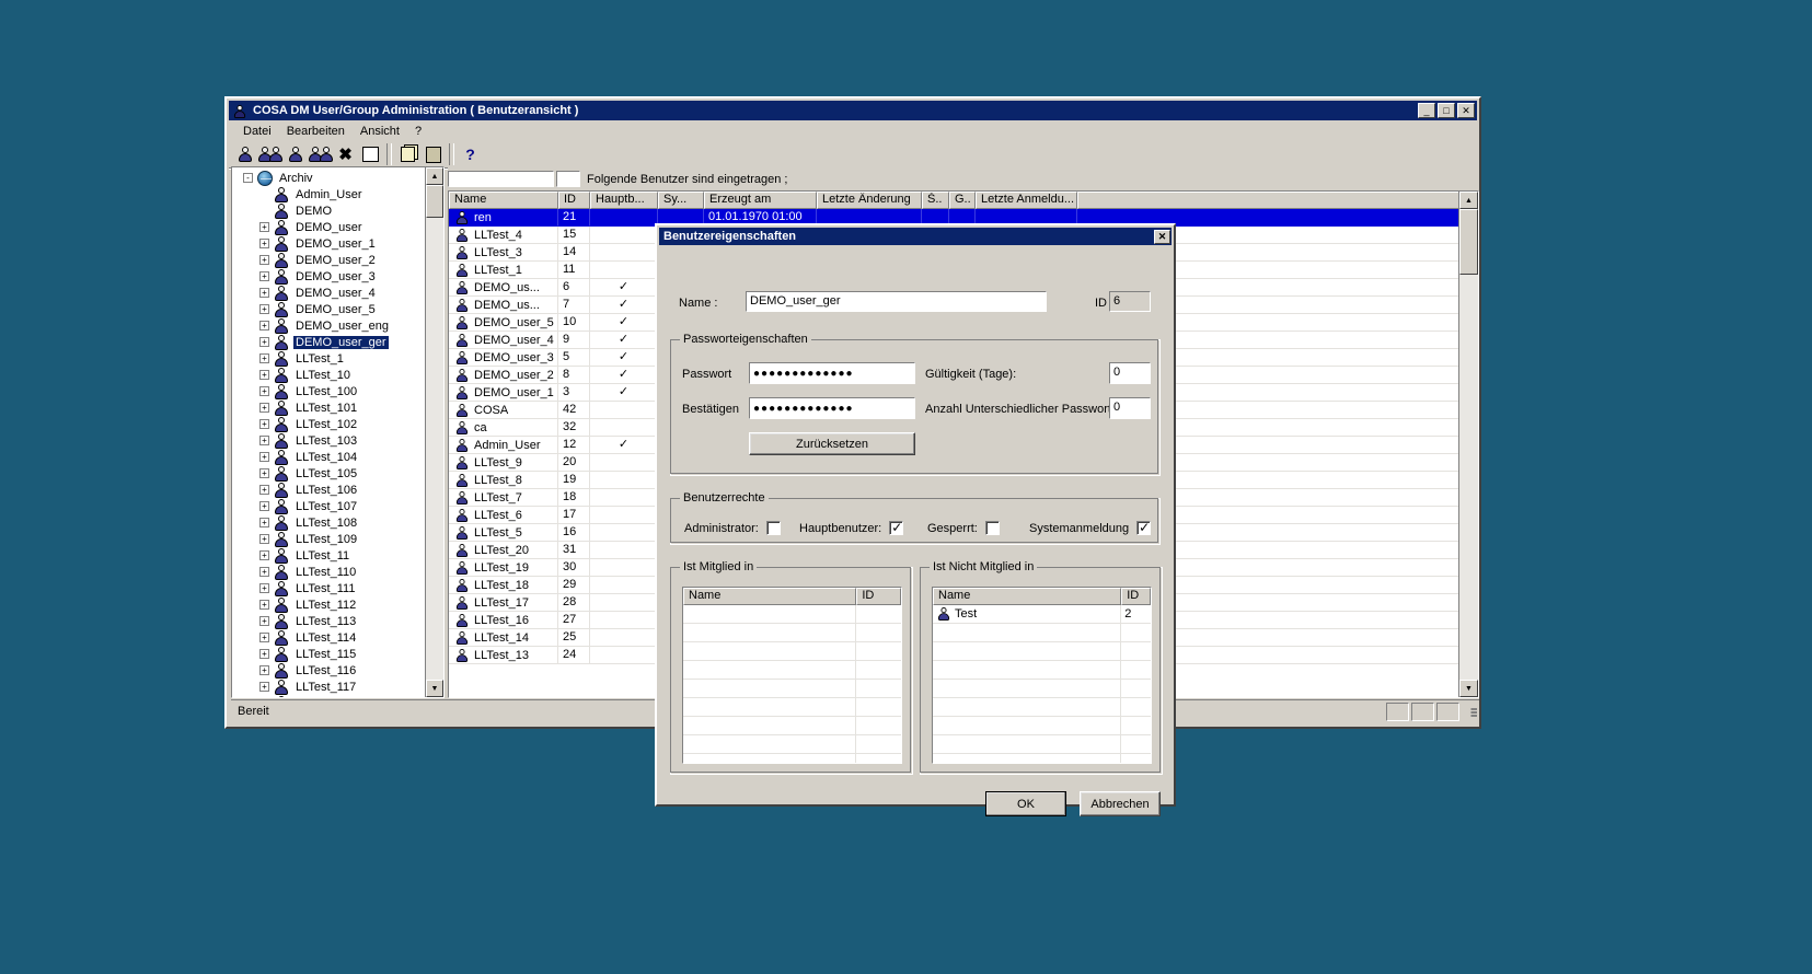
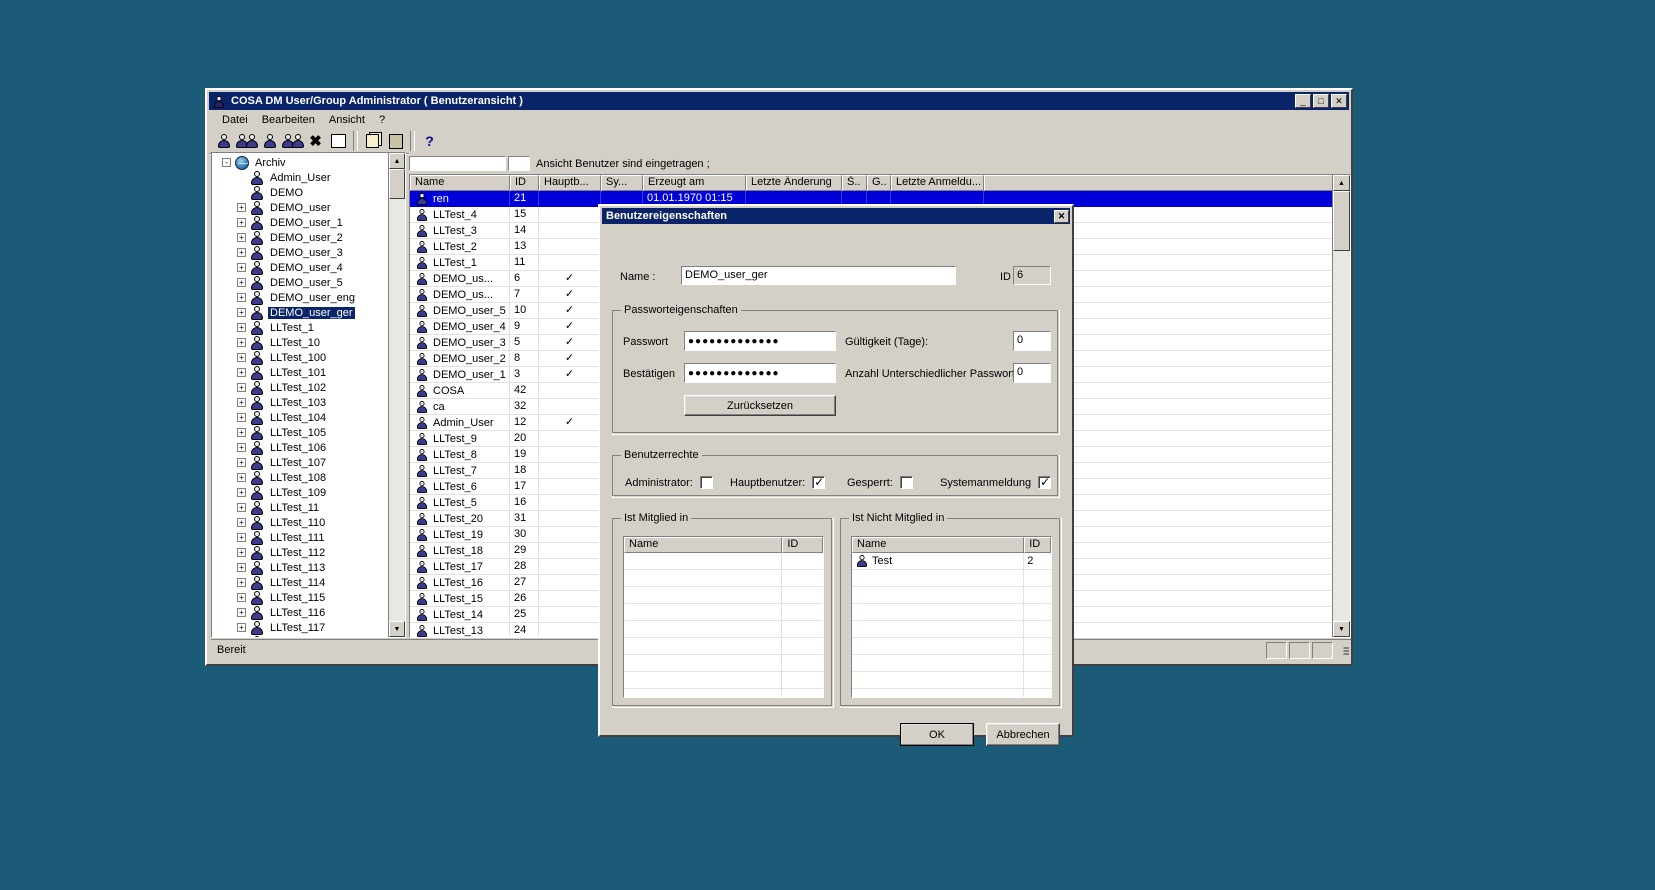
- COSA DM User/Group Administration ( Benutzeransicht )
+ COSA DM User/Group Administrator ( Benutzeransicht )
  _
  □
  ✕
  Datei
  Bearbeiten
  Ansicht
  ?
  ✖
  ?
  -
  Archiv
  Admin_User
  DEMO
  +
  DEMO_user
  +
  DEMO_user_1
  +
  DEMO_user_2
  +
  DEMO_user_3
  +
  DEMO_user_4
  +
  DEMO_user_5
  +
  DEMO_user_eng
  +
  DEMO_user_ger
  +
  LLTest_1
  +
  LLTest_10
  +
  LLTest_100
  +
  LLTest_101
  +
  LLTest_102
  +
  LLTest_103
  +
  LLTest_104
  +
  LLTest_105
  +
  LLTest_106
  +
  LLTest_107
  +
  LLTest_108
  +
  LLTest_109
  +
  LLTest_11
  +
  LLTest_110
  +
  LLTest_111
  +
  LLTest_112
  +
  LLTest_113
  +
  LLTest_114
  +
  LLTest_115
  +
  LLTest_116
  +
  LLTest_117
- Folgende Benutzer sind eingetragen ;
+ Ansicht Benutzer sind eingetragen ;
  Name
  ID
  Hauptb...
  Sy...
  Erzeugt am
  Letzte Änderung
  Š..
  G..
  Letzte Anmeldu...
  ren
  21
- 01.01.1970 01:00
+ 01.01.1970 01:15
  LLTest_4
  15
  LLTest_3
  14
+ LLTest_2
+ 13
  LLTest_1
  11
  DEMO_us...
  6
  ✓
  DEMO_us...
  7
  ✓
  DEMO_user_5
  10
  ✓
  DEMO_user_4
  9
  ✓
  DEMO_user_3
  5
  ✓
  DEMO_user_2
  8
  ✓
  DEMO_user_1
  3
  ✓
  COSA
  42
  ca
  32
  Admin_User
  12
  ✓
  LLTest_9
  20
  LLTest_8
  19
  LLTest_7
  18
  LLTest_6
  17
  LLTest_5
  16
  LLTest_20
  31
  LLTest_19
  30
  LLTest_18
  29
  LLTest_17
  28
  LLTest_16
  27
+ LLTest_15
+ 26
  LLTest_14
  25
  LLTest_13
  24
  Bereit
  Benutzereigenschaften
  ✕
  Name :
  DEMO_user_ger
  6
  Passworteigenschaften
  Passwort
  ●●●●●●●●●●●●●
  Gültigkeit (Tage):
  0
  Bestätigen
  ●●●●●●●●●●●●●
  Anzahl Unterschiedlicher Passwor
  0
  Zurücksetzen
  Benutzerrechte
  Administrator:
  Hauptbenutzer:
  ✓
  Gesperrt:
  Systemanmeldung
  ✓
  Ist Mitglied in
  Name
  ID
  Ist Nicht Mitglied in
  Name
  ID
  Test
  2
  OK
  Abbrechen
